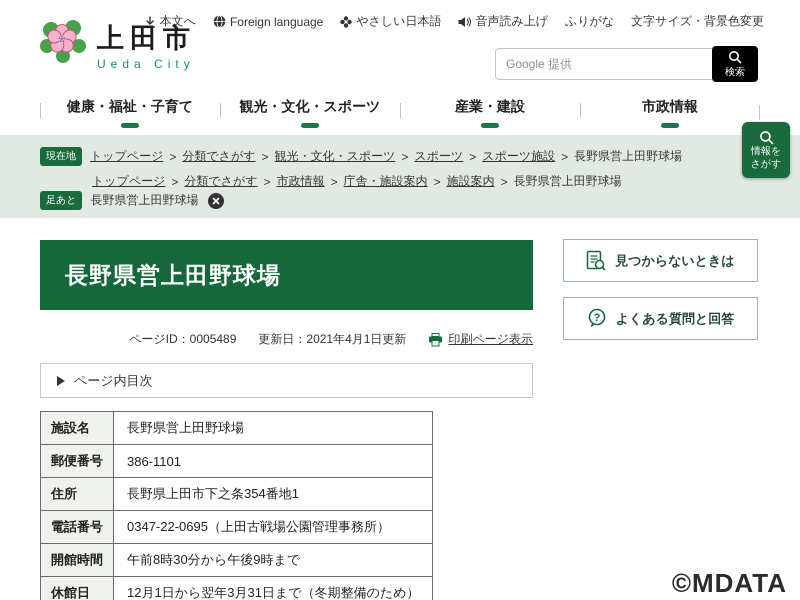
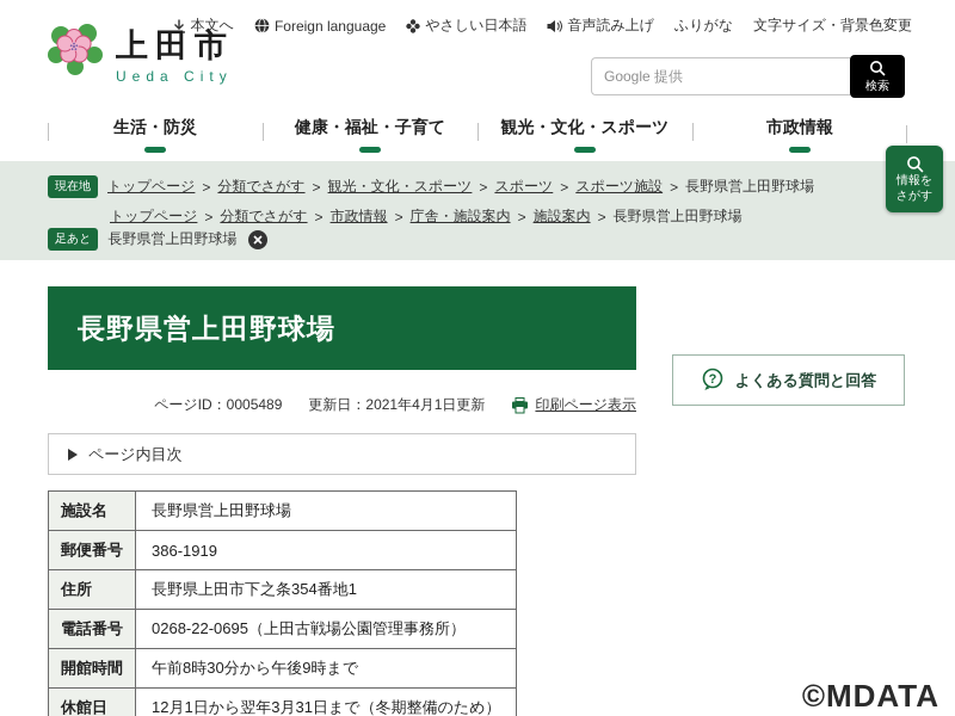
  本文へ
  Foreign language
  やさしい日本語
  音声読み上げ
  ふりがな
  文字サイズ・背景色変更
  上田市
  Ueda City
  Google 提供
  検索
+ 生活・防災
  健康・福祉・子育て
  観光・文化・スポーツ
- 産業・建設
  市政情報
  情報を
  さがす
  現在地
  トップページ
  >
  分類でさがす
  >
  観光・文化・スポーツ
  >
  スポーツ
  >
  スポーツ施設
  >
  長野県営上田野球場
  トップページ
  >
  分類でさがす
  >
  市政情報
  >
  庁舎・施設案内
  >
  施設案内
  >
  長野県営上田野球場
  足あと
  長野県営上田野球場
  長野県営上田野球場
- 見つからないときは
  ?
  よくある質問と回答
  ページID：0005489
  更新日：2021年4月1日更新
  印刷ページ表示
  ページ内目次
  施設名	長野県営上田野球場
- 郵便番号	386-1101
+ 郵便番号	386-1919
  住所	長野県上田市下之条354番地1
- 電話番号	0347-22-0695（上田古戦場公園管理事務所）
+ 電話番号	0268-22-0695（上田古戦場公園管理事務所）
  開館時間	午前8時30分から午後9時まで
  休館日	12月1日から翌年3月31日まで（冬期整備のため）
  ©MDATA
